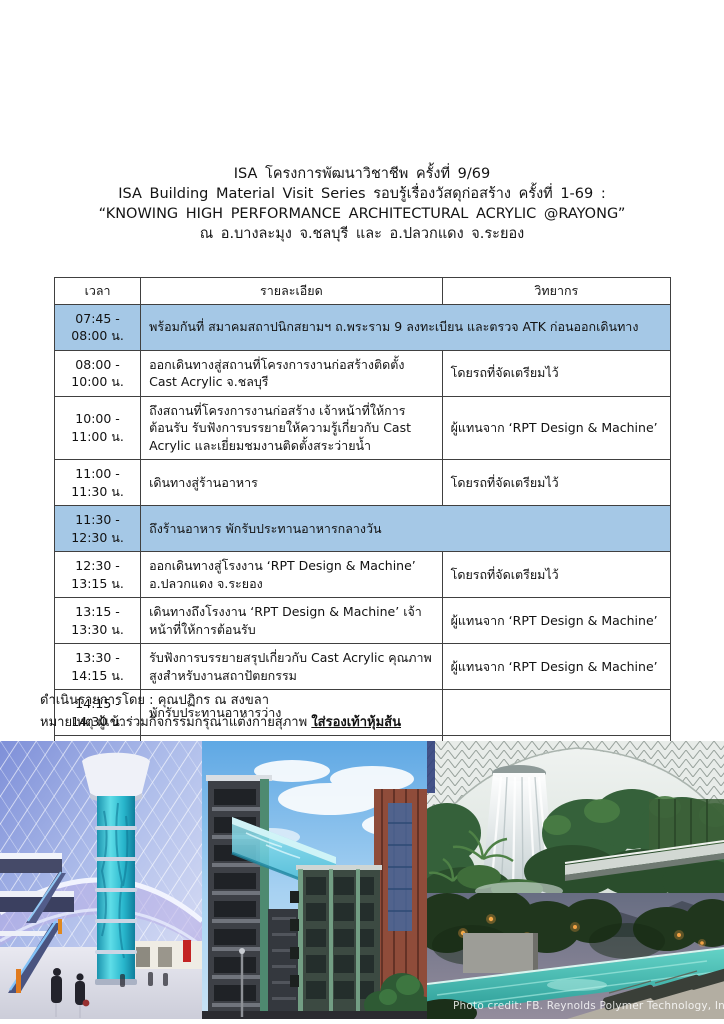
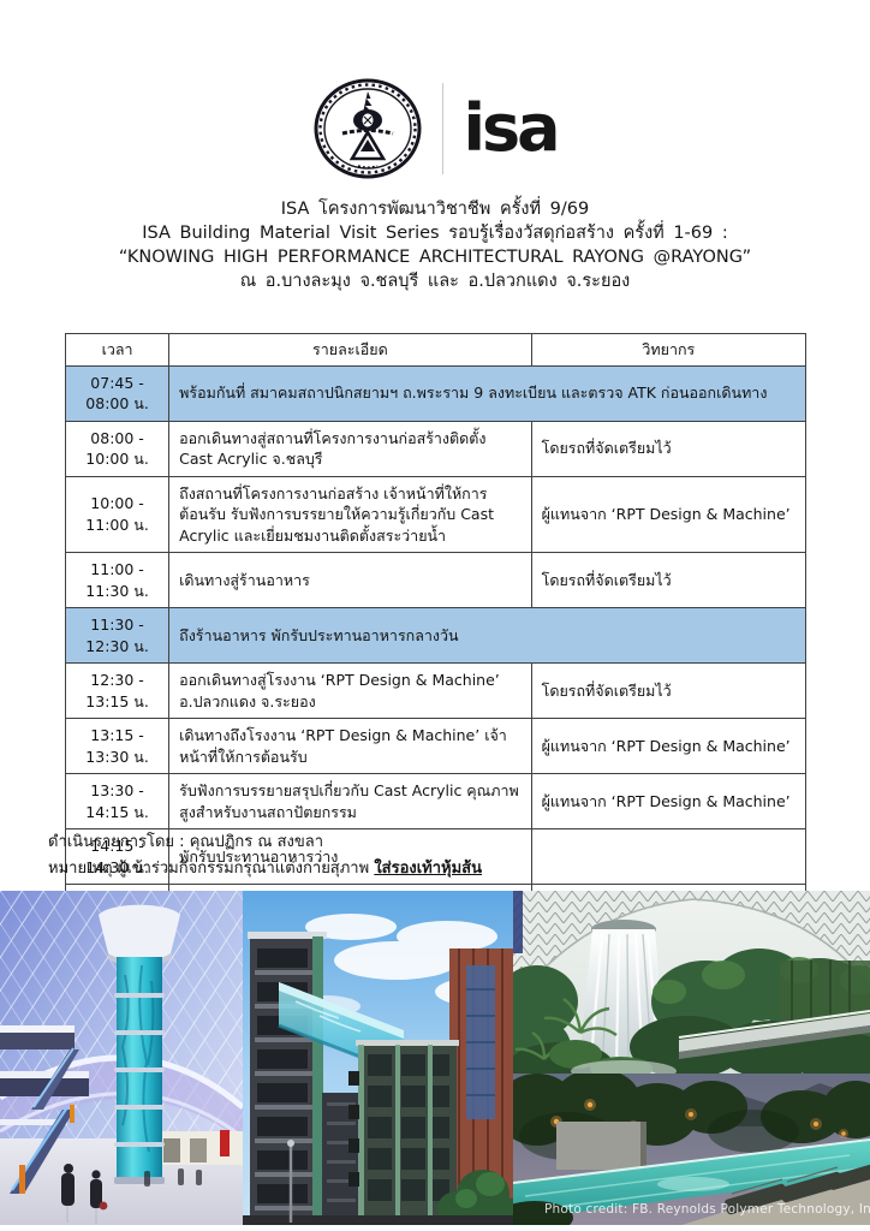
+ isa
  ISA โครงการพัฒนาวิชาชีพ ครั้งที่ 9/69
  ISA Building Material Visit Series รอบรู้เรื่องวัสดุก่อสร้าง ครั้งที่ 1-69 :
- “KNOWING HIGH PERFORMANCE ARCHITECTURAL ACRYLIC @RAYONG”
+ “KNOWING HIGH PERFORMANCE ARCHITECTURAL RAYONG @RAYONG”
  ณ อ.บางละมุง จ.ชลบุรี และ อ.ปลวกแดง จ.ระยอง
  เวลา	รายละเอียด	วิทยากร
  07:45 - 08:00 น.	พร้อมกันที่ สมาคมสถาปนิกสยามฯ ถ.พระราม 9 ลงทะเบียน และตรวจ ATK ก่อนออกเดินทาง
  08:00 - 10:00 น.	ออกเดินทางสู่สถานที่โครงการงานก่อสร้างติดตั้ง Cast Acrylic จ.ชลบุรี	โดยรถที่จัดเตรียมไว้
  10:00 - 11:00 น.	ถึงสถานที่โครงการงานก่อสร้าง เจ้าหน้าที่ให้การต้อนรับ รับฟังการบรรยายให้ความรู้เกี่ยวกับ Cast Acrylic และเยี่ยมชมงานติดตั้งสระว่ายน้ำ	ผู้แทนจาก ‘RPT Design & Machine’
  11:00 - 11:30 น.	เดินทางสู่ร้านอาหาร	โดยรถที่จัดเตรียมไว้
  11:30 - 12:30 น.	ถึงร้านอาหาร พักรับประทานอาหารกลางวัน
  12:30 - 13:15 น.	ออกเดินทางสู่โรงงาน ‘RPT Design & Machine’ อ.ปลวกแดง จ.ระยอง	โดยรถที่จัดเตรียมไว้
  13:15 - 13:30 น.	เดินทางถึงโรงงาน ‘RPT Design & Machine’ เจ้าหน้าที่ให้การต้อนรับ	ผู้แทนจาก ‘RPT Design & Machine’
  13:30 - 14:15 น.	รับฟังการบรรยายสรุปเกี่ยวกับ Cast Acrylic คุณภาพสูงสำหรับงานสถาปัตยกรรม	ผู้แทนจาก ‘RPT Design & Machine’
  14:15 - 14:30 น.	พักรับประทานอาหารว่าง
  ดำเนินรายการโดย : คุณปฏิกร ณ สงขลา
  หมายเหตุ ผู้เข้าร่วมกิจกรรมกรุณาแต่งกายสุภาพ ใส่รองเท้าหุ้มส้น
  Photo credit: FB. Reynolds Polymer Technology, In
